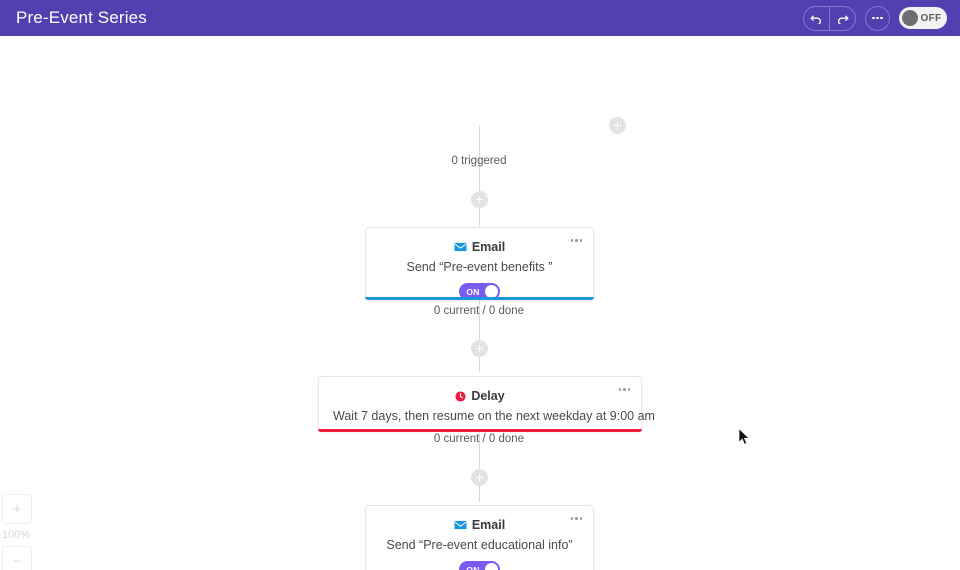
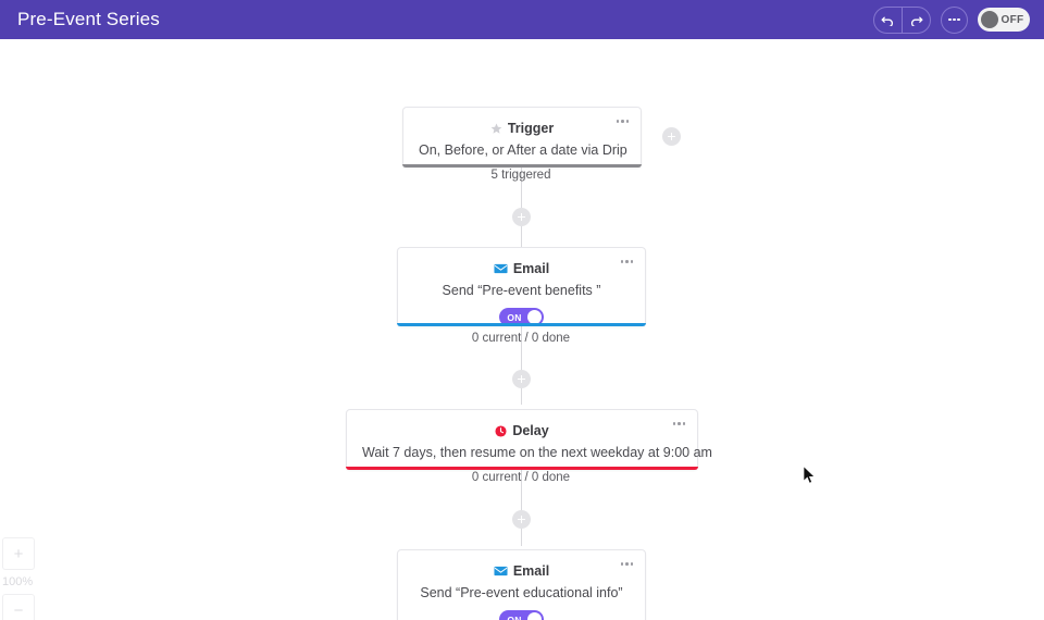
  Pre-Event Series
  OFF
+ Trigger
+ On, Before, or After a date via Drip
- 0 triggered
+ 5 triggered
  Email
  Send “Pre-event benefits ”
  ON
  0 current / 0 done
  Delay
  Wait 7 days, then resume on the next weekday at 9:00 am
  0 current / 0 done
  Email
  Send “Pre-event educational info”
  +
  100%
